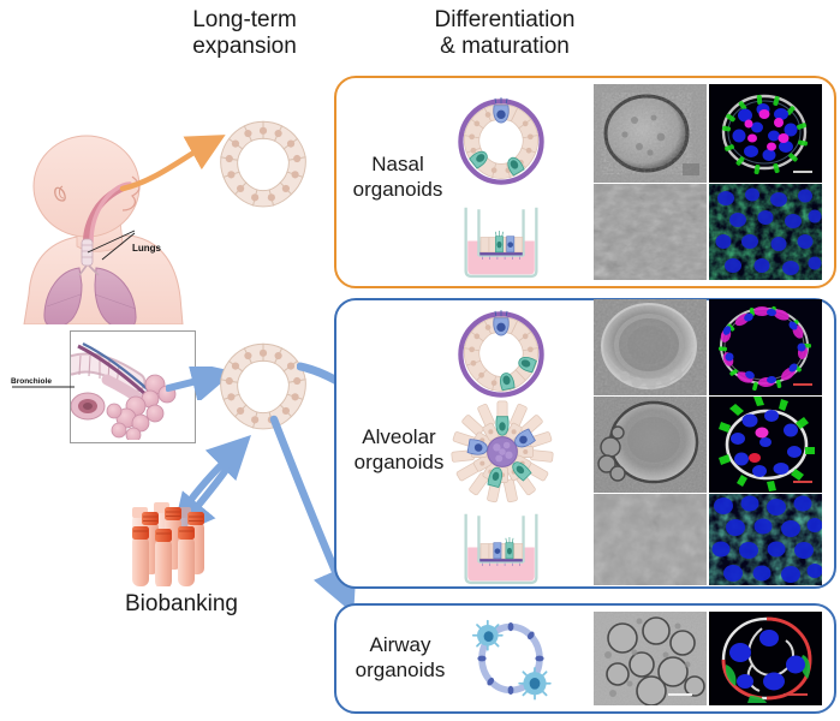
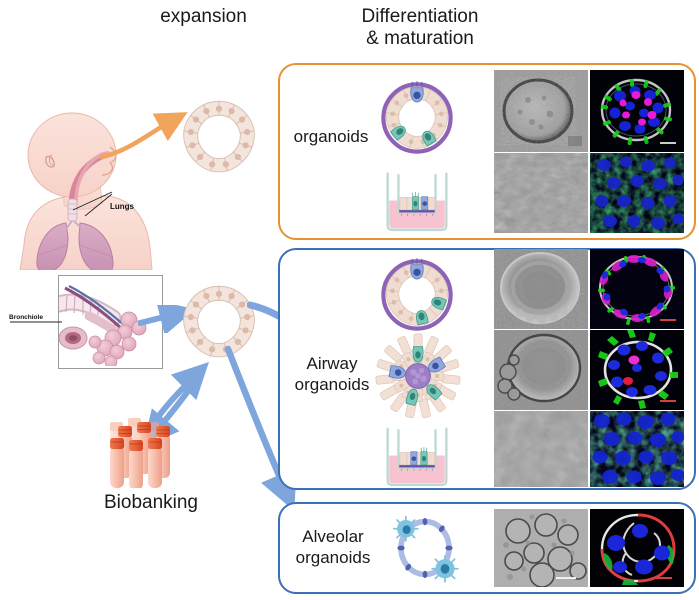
- Long-term
  expansion
  Differentiation
  & maturation
  Lungs
  Biobanking
- Nasal
  organoids
- Alveolar
+ Airway
  organoids
- Airway
+ Alveolar
  organoids
